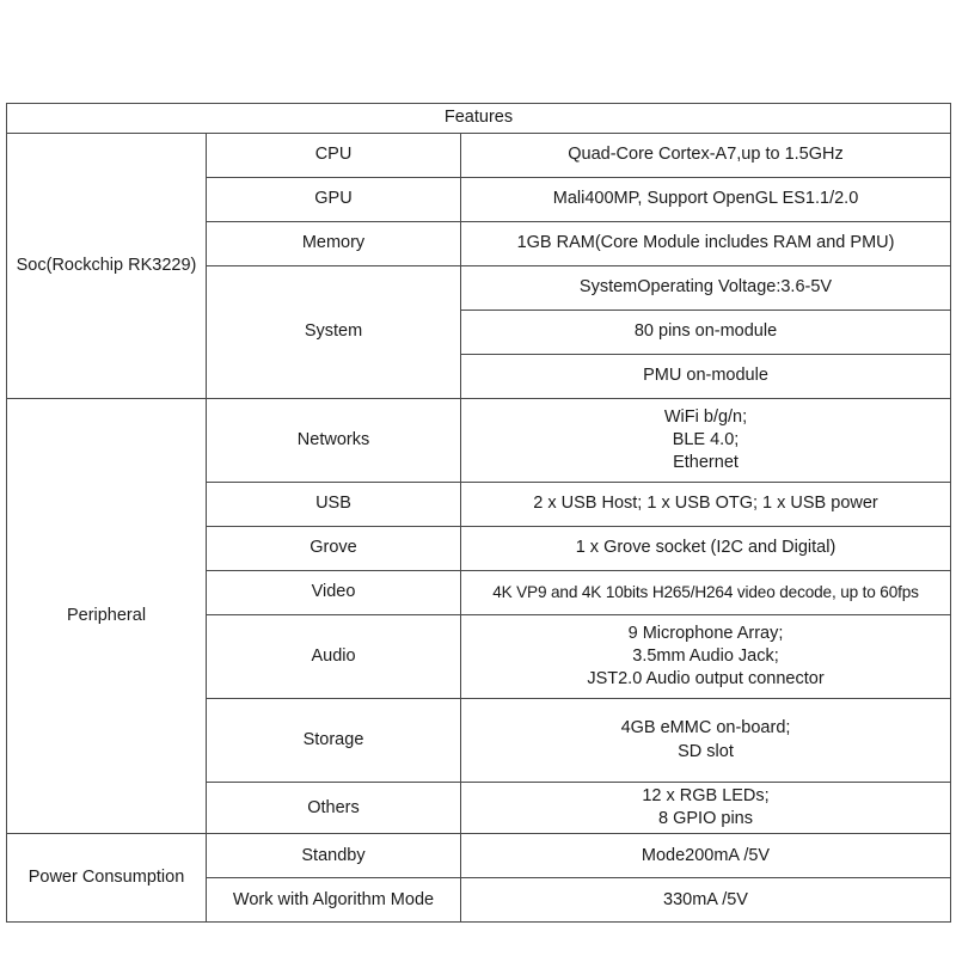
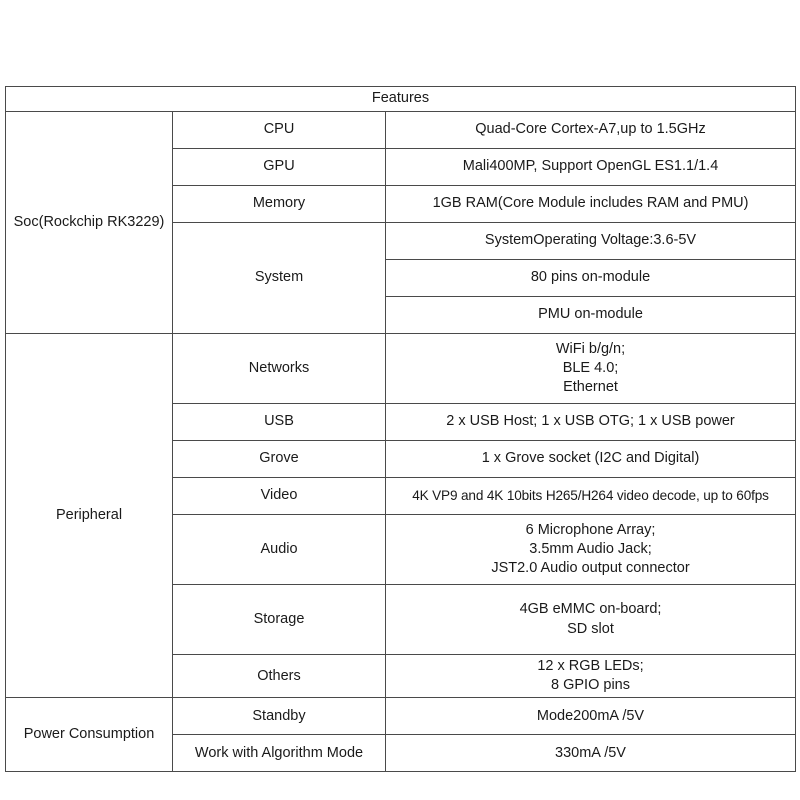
  Features
  Soc(Rockchip RK3229)	CPU	Quad-Core Cortex-A7,up to 1.5GHz
- GPU	Mali400MP, Support OpenGL ES1.1/2.0
+ GPU	Mali400MP, Support OpenGL ES1.1/1.4
  Memory	1GB RAM(Core Module includes RAM and PMU)
  System	SystemOperating Voltage:3.6-5V
  80 pins on-module
  PMU on-module
  Peripheral	Networks	WiFi b/g/n; BLE 4.0; Ethernet
  USB	2 x USB Host; 1 x USB OTG; 1 x USB power
  Grove	1 x Grove socket (I2C and Digital)
  Video	4K VP9 and 4K 10bits H265/H264 video decode, up to 60fps
- Audio	9 Microphone Array; 3.5mm Audio Jack; JST2.0 Audio output connector
+ Audio	6 Microphone Array; 3.5mm Audio Jack; JST2.0 Audio output connector
  Storage	4GB eMMC on-board; SD slot
  Others	12 x RGB LEDs; 8 GPIO pins
  Power Consumption	Standby	Mode200mA /5V
  Work with Algorithm Mode	330mA /5V
